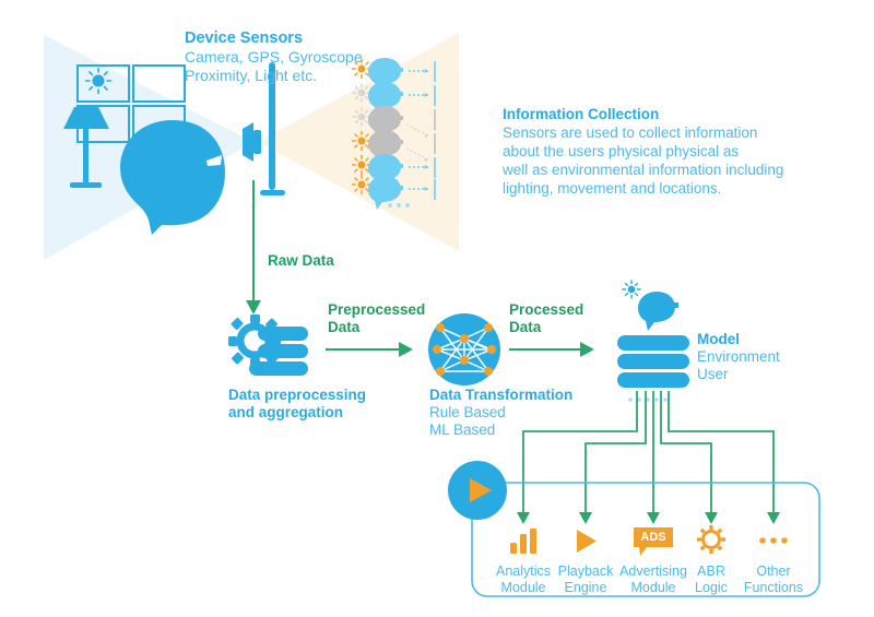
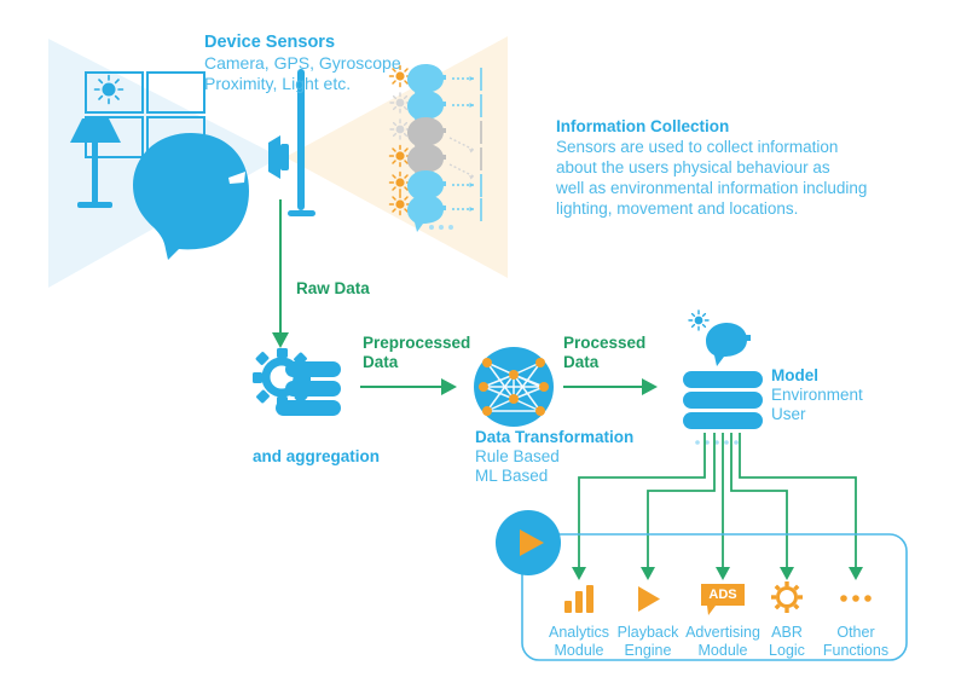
  Device Sensors
  Camera, GPS, Gyroscope
  Proximity, Light etc.
  Information Collection
  Sensors are used to collect information
- about the users physical physical as
+ about the users physical behaviour as
  well as environmental information including
  lighting, movement and locations.
  Raw Data
  Preprocessed
  Data
  Processed
  Data
- Data preprocessing
  and aggregation
  Data Transformation
  Rule Based
  ML Based
  Model
  Environment
  User
  ADS
  Analytics
  Module
  Playback
  Engine
  Advertising
  Module
  ABR
  Logic
  Other
  Functions
